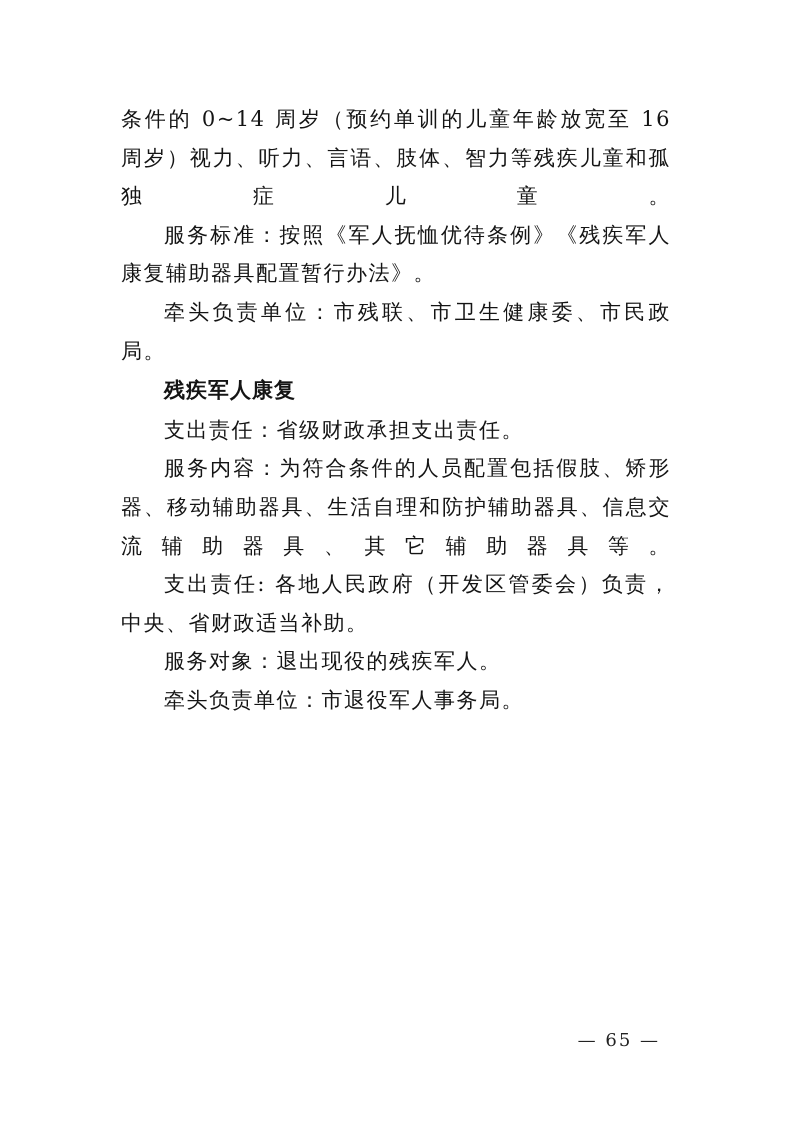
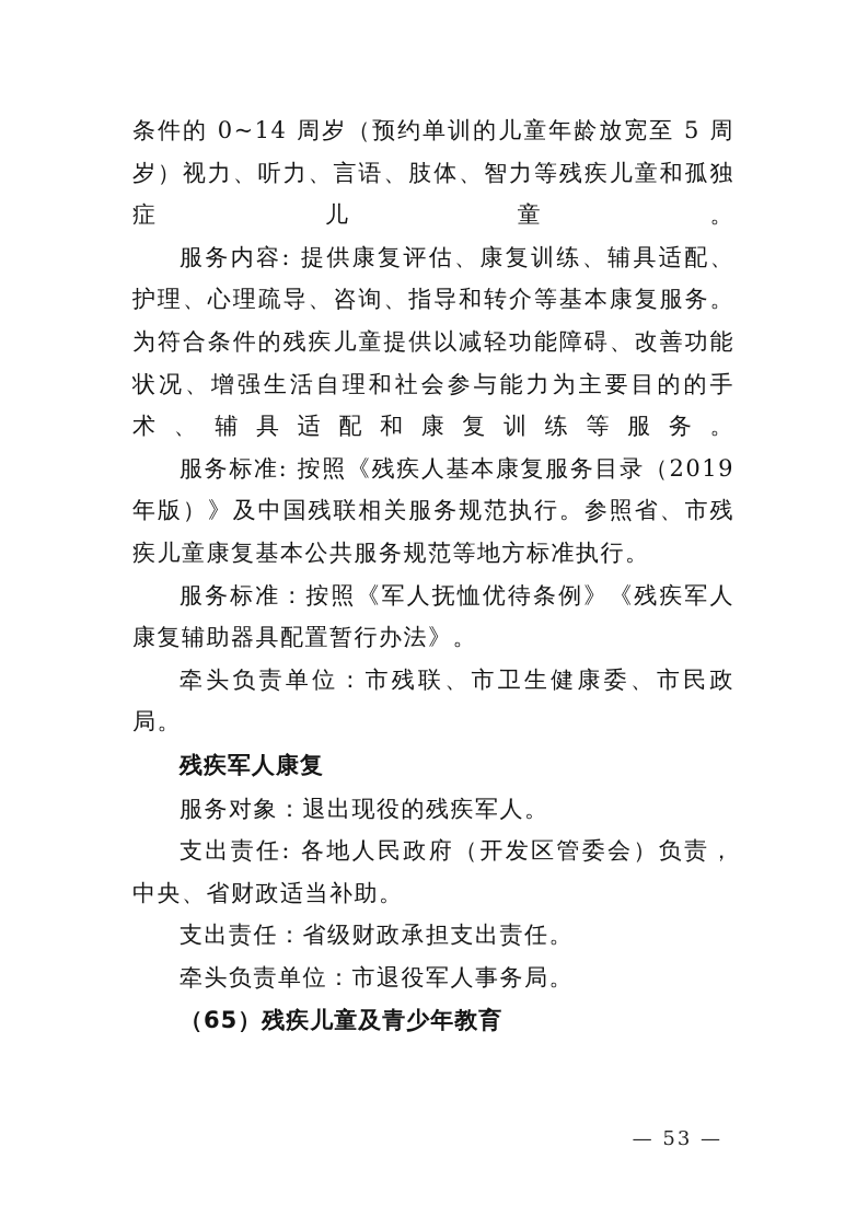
- 条件的 0~14 周岁（预约单训的儿童年龄放宽至 16 周岁）视力、听力、言语、肢体、智力等残疾儿童和孤独症儿童。
+ 条件的 0~14 周岁（预约单训的儿童年龄放宽至 5 周岁）视力、听力、言语、肢体、智力等残疾儿童和孤独症儿童。
+ 服务内容: 提供康复评估、康复训练、辅具适配、护理、心理疏导、咨询、指导和转介等基本康复服务。为符合条件的残疾儿童提供以减轻功能障碍、改善功能状况、增强生活自理和社会参与能力为主要目的的手术、辅具适配和康复训练等服务。
+ 服务标准: 按照《残疾人基本康复服务目录（2019 年版）》及中国残联相关服务规范执行。参照省、市残疾儿童康复基本公共服务规范等地方标准执行。
  服务标准：按照《军人抚恤优待条例》《残疾军人康复辅助器具配置暂行办法》。
  牵头负责单位：市残联、市卫生健康委、市民政局。
  残疾军人康复
- 支出责任：省级财政承担支出责任。
+ 服务对象：退出现役的残疾军人。
- 服务内容：为符合条件的人员配置包括假肢、矫形器、移动辅助器具、生活自理和防护辅助器具、信息交流辅助器具、其它辅助器具等。
  支出责任: 各地人民政府（开发区管委会）负责，中央、省财政适当补助。
- 服务对象：退出现役的残疾军人。
+ 支出责任：省级财政承担支出责任。
  牵头负责单位：市退役军人事务局。
+ （65）残疾儿童及青少年教育
- — 65 —
+ — 53 —
